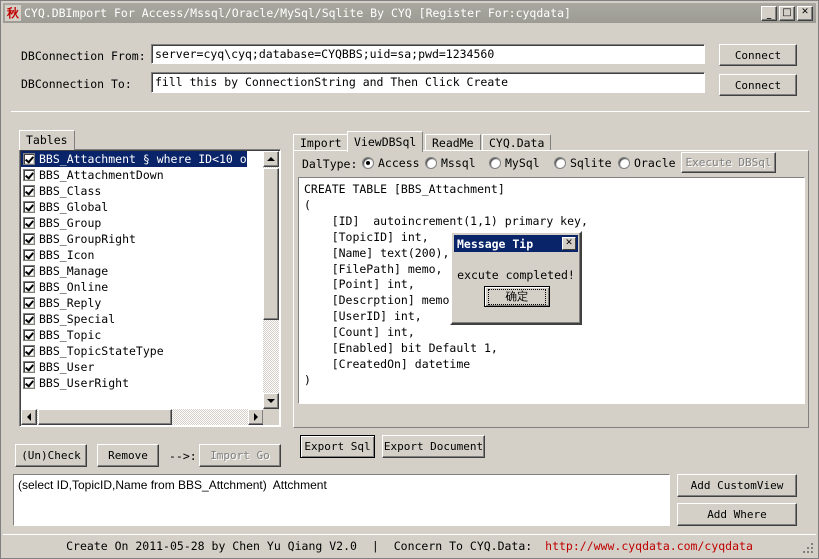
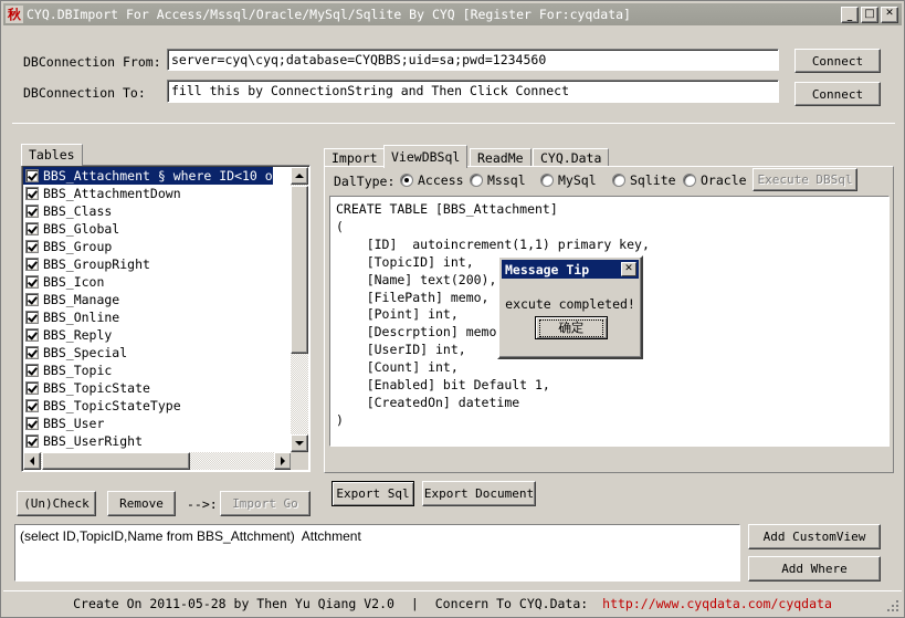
  秋
  CYQ.DBImport For Access/Mssql/Oracle/MySql/Sqlite By CYQ [Register For:cyqdata]
  _
  □
  ✕
  DBConnection From:
  server=cyq\cyq;database=CYQBBS;uid=sa;pwd=1234560
  Connect
  DBConnection To:
- fill this by ConnectionString and Then Click Create
+ fill this by ConnectionString and Then Click Connect
  Connect
  Tables
  BBS_Attachment § where ID<10 o
  BBS_AttachmentDown
  BBS_Class
  BBS_Global
  BBS_Group
  BBS_GroupRight
  BBS_Icon
  BBS_Manage
  BBS_Online
  BBS_Reply
  BBS_Special
  BBS_Topic
+ BBS_TopicState
  BBS_TopicStateType
  BBS_User
  BBS_UserRight
  (Un)Check
  Remove
  -->:
  Import Go
  Import
  ViewDBSql
  ReadMe
  CYQ.Data
  DalType:
  Access
  Mssql
  MySql
  Sqlite
  Oracle
  Execute DBSql
  CREATE TABLE [BBS_Attachment]
  (
  [ID] autoincrement(1,1) primary key,
  [TopicID] int,
  [Name] text(200),
  [FilePath] memo,
  [Point] int,
  [Descrption] memo
  [UserID] int,
  [Count] int,
  [Enabled] bit Default 1,
  [CreatedOn] datetime
  )
  Export Sql
  Export Document
  Message Tip
  ✕
  excute completed!
  确定
  (select ID,TopicID,Name from BBS_Attchment) Attchment
  Add CustomView
  Add Where
- Create On 2011-05-28 by Chen Yu Qiang V2.0 | Concern To CYQ.Data: http://www.cyqdata.com/cyqdata
+ Create On 2011-05-28 by Then Yu Qiang V2.0 | Concern To CYQ.Data: http://www.cyqdata.com/cyqdata
